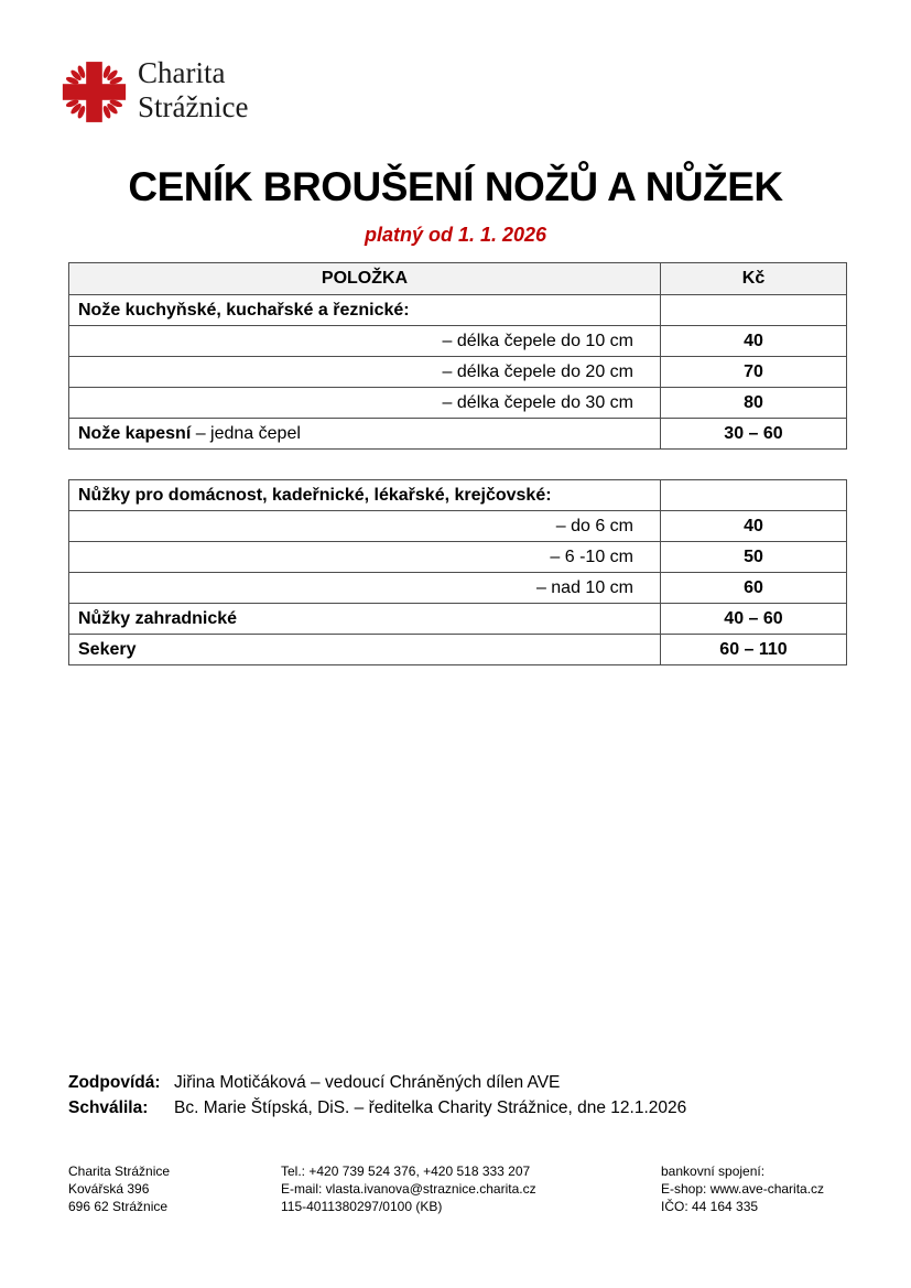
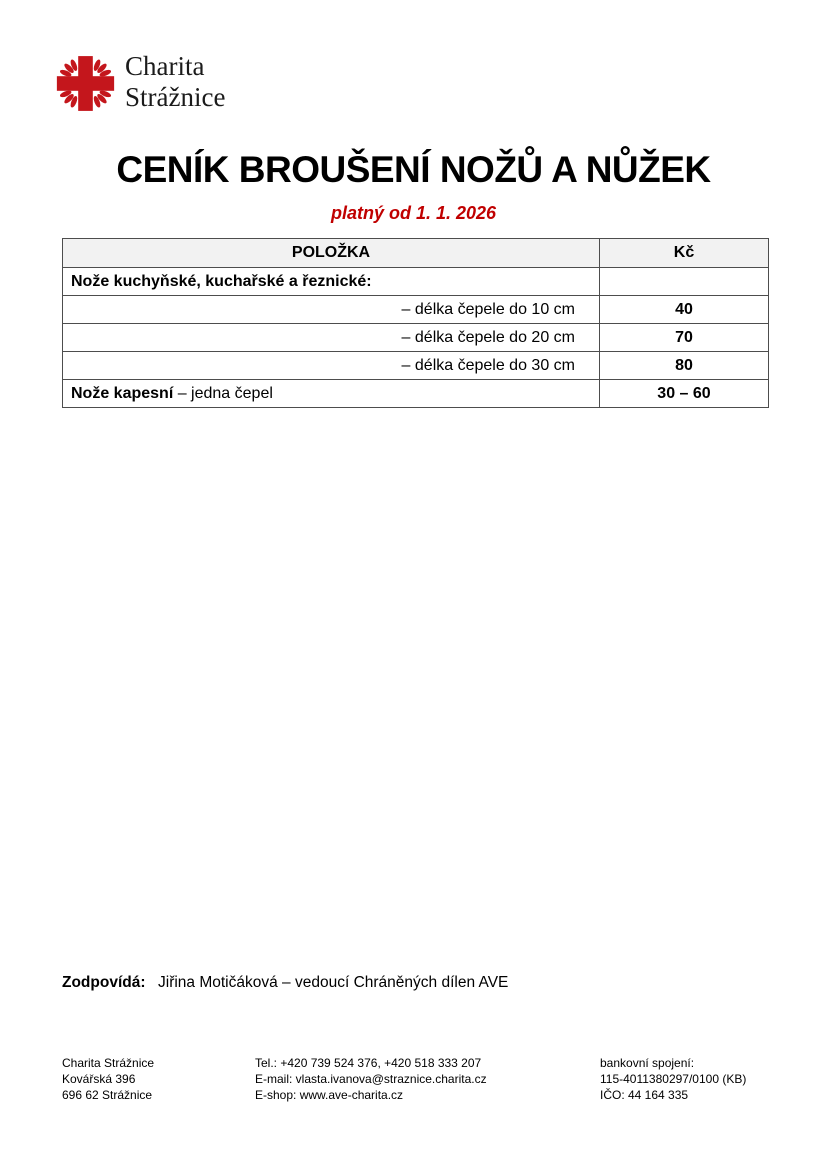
  Charita
  Strážnice
  CENÍK BROUŠENÍ NOŽŮ A NŮŽEK
  platný od 1. 1. 2026
  POLOŽKA	Kč
  Nože kuchyňské, kuchařské a řeznické:
  – délka čepele do 10 cm	40
  – délka čepele do 20 cm	70
  – délka čepele do 30 cm	80
  Nože kapesní – jedna čepel	30 – 60
- Nůžky pro domácnost, kadeřnické, lékařské, krejčovské:
- – do 6 cm	40
- – 6 -10 cm	50
- – nad 10 cm	60
- Nůžky zahradnické	40 – 60
- Sekery	60 – 110
  Zodpovídá:
  Jiřina Motičáková – vedoucí Chráněných dílen AVE
- Schválila:
- Bc. Marie Štípská, DiS. – ředitelka Charity Strážnice, dne 12.1.2026
  Charita Strážnice
  Kovářská 396
  696 62 Strážnice
  Tel.: +420 739 524 376, +420 518 333 207
  E-mail: vlasta.ivanova@straznice.charita.cz
- 115-4011380297/0100 (KB)
+ E-shop: www.ave-charita.cz
  bankovní spojení:
- E-shop: www.ave-charita.cz
+ 115-4011380297/0100 (KB)
  IČO: 44 164 335
